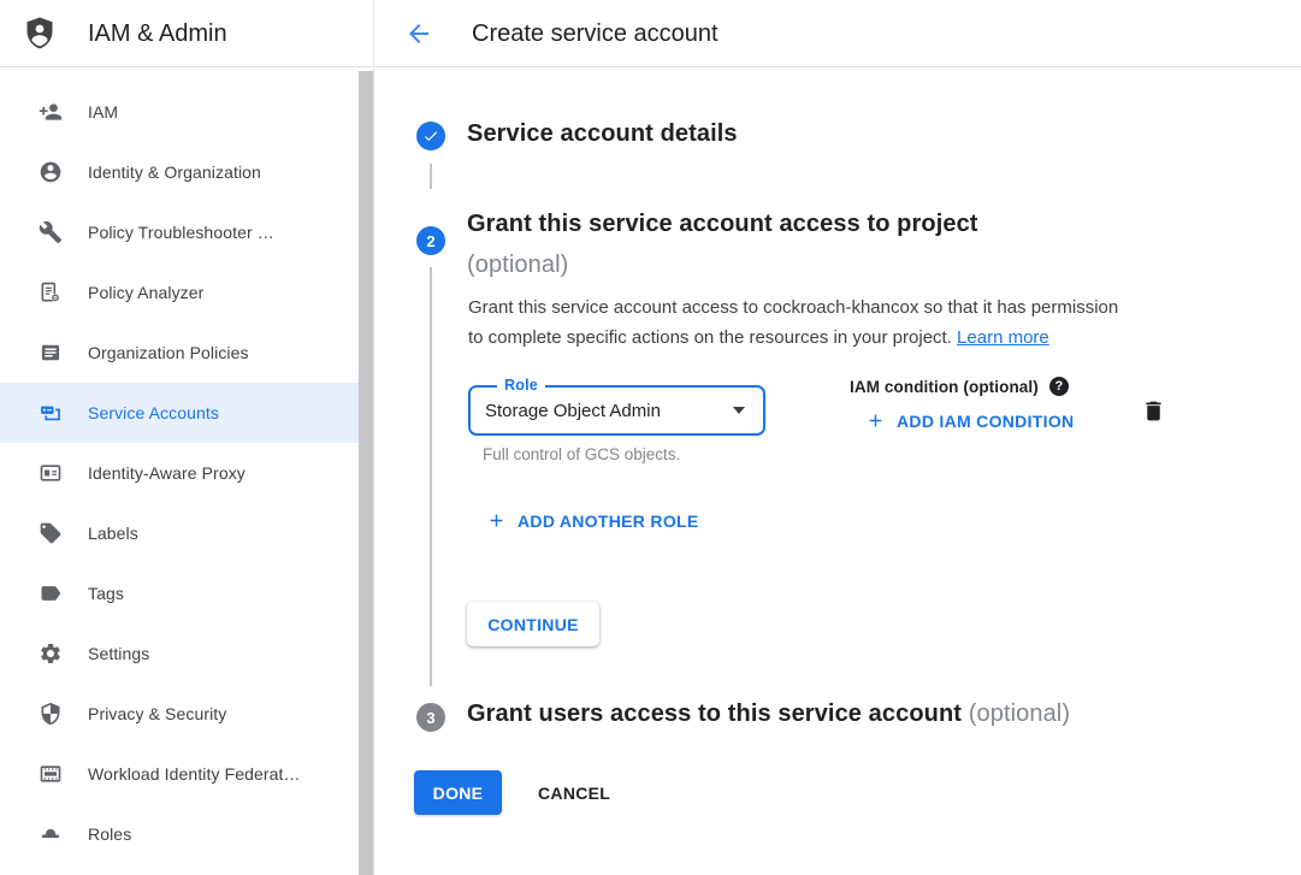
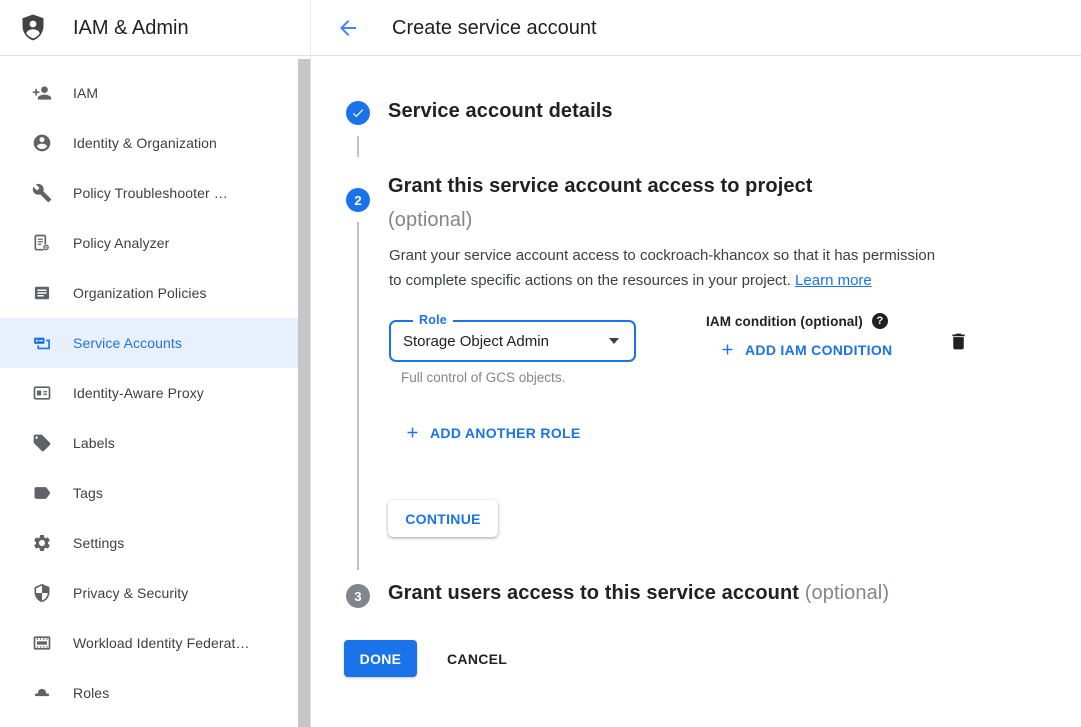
  IAM & Admin
  Create service account
  IAM
  Identity & Organization
  Policy Troubleshooter …
  Policy Analyzer
  Organization Policies
  Service Accounts
  Identity-Aware Proxy
  Labels
  Tags
  Settings
  Privacy & Security
  Workload Identity Federat…
  Roles
  Service account details
  2
  Grant this service account access to project
  (optional)
- Grant this service account access to cockroach-khancox so that it has permission
+ Grant your service account access to cockroach-khancox so that it has permission
  to complete specific actions on the resources in your project. Learn more
  Role
  Storage Object Admin
  Full control of GCS objects.
  IAM condition (optional)
  ?
  ADD IAM CONDITION
  ADD ANOTHER ROLE
  CONTINUE
  3
  Grant users access to this service account (optional)
  DONE
  CANCEL
